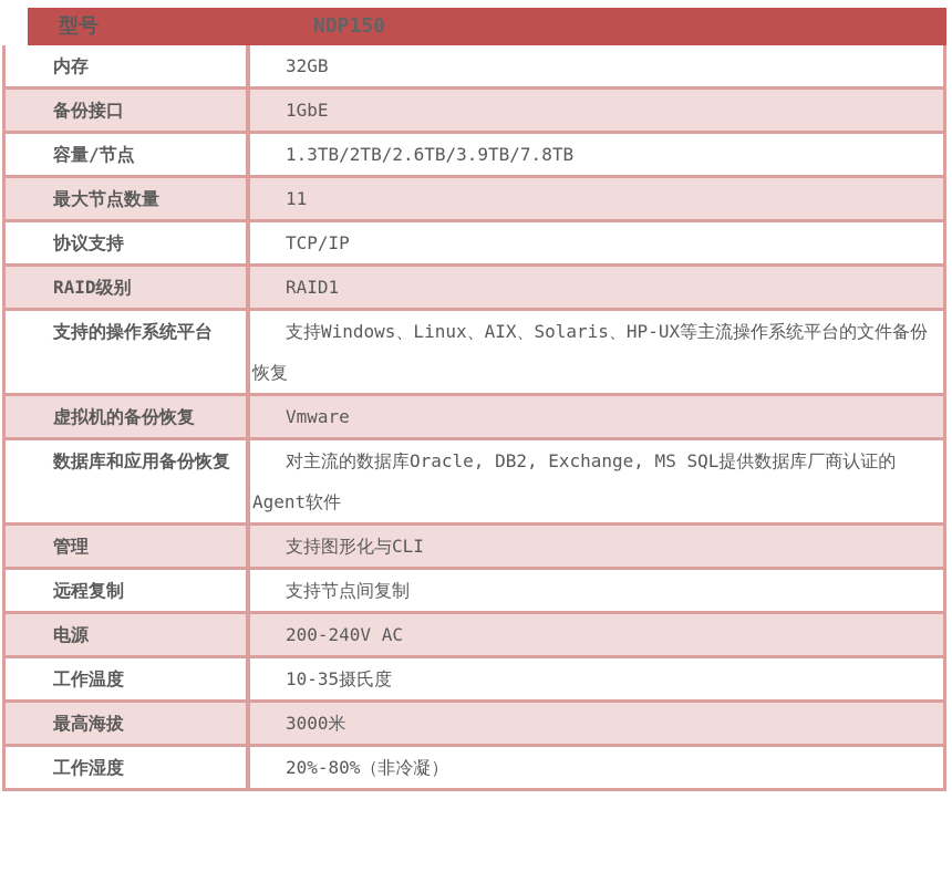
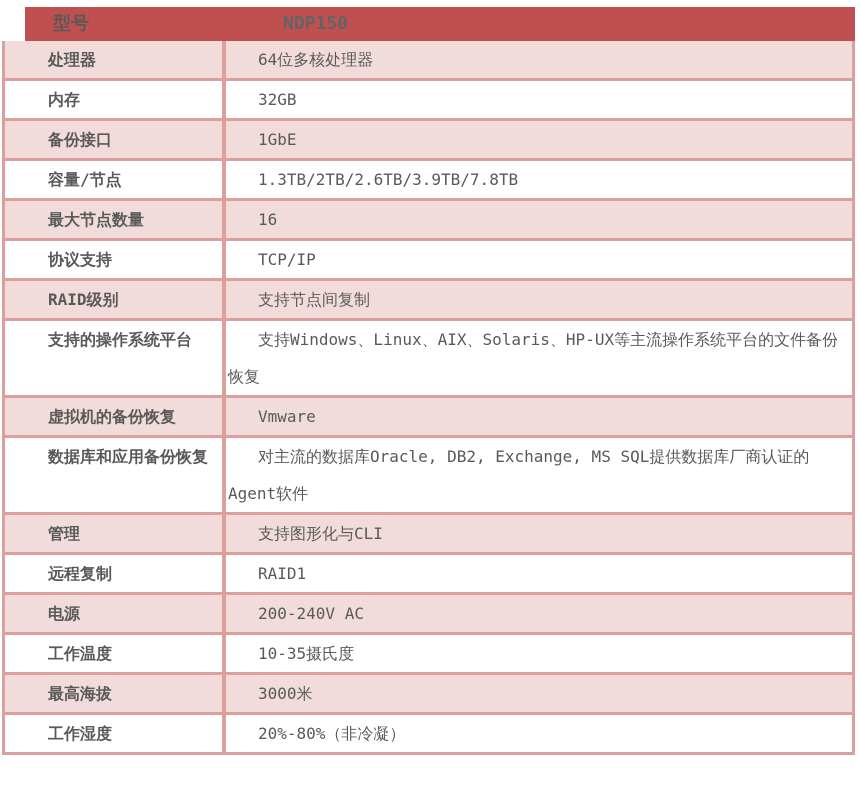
  型号
  NDP150
+ 处理器
+ 64位多核处理器
  内存
  32GB
  备份接口
  1GbE
  容量/节点
  1.3TB/2TB/2.6TB/3.9TB/7.8TB
  最大节点数量
- 11
+ 16
  协议支持
  TCP/IP
  RAID级别
- RAID1
+ 支持节点间复制
  支持的操作系统平台
  支持Windows、Linux、AIX、Solaris、HP-UX等主流操作系统平台的文件备份恢复
  虚拟机的备份恢复
  Vmware
  数据库和应用备份恢复
  对主流的数据库Oracle, DB2, Exchange, MS SQL提供数据库厂商认证的Agent软件
  管理
  支持图形化与CLI
  远程复制
- 支持节点间复制
+ RAID1
  电源
  200-240V AC
  工作温度
  10-35摄氏度
  最高海拔
  3000米
  工作湿度
  20%-80%（非冷凝）
